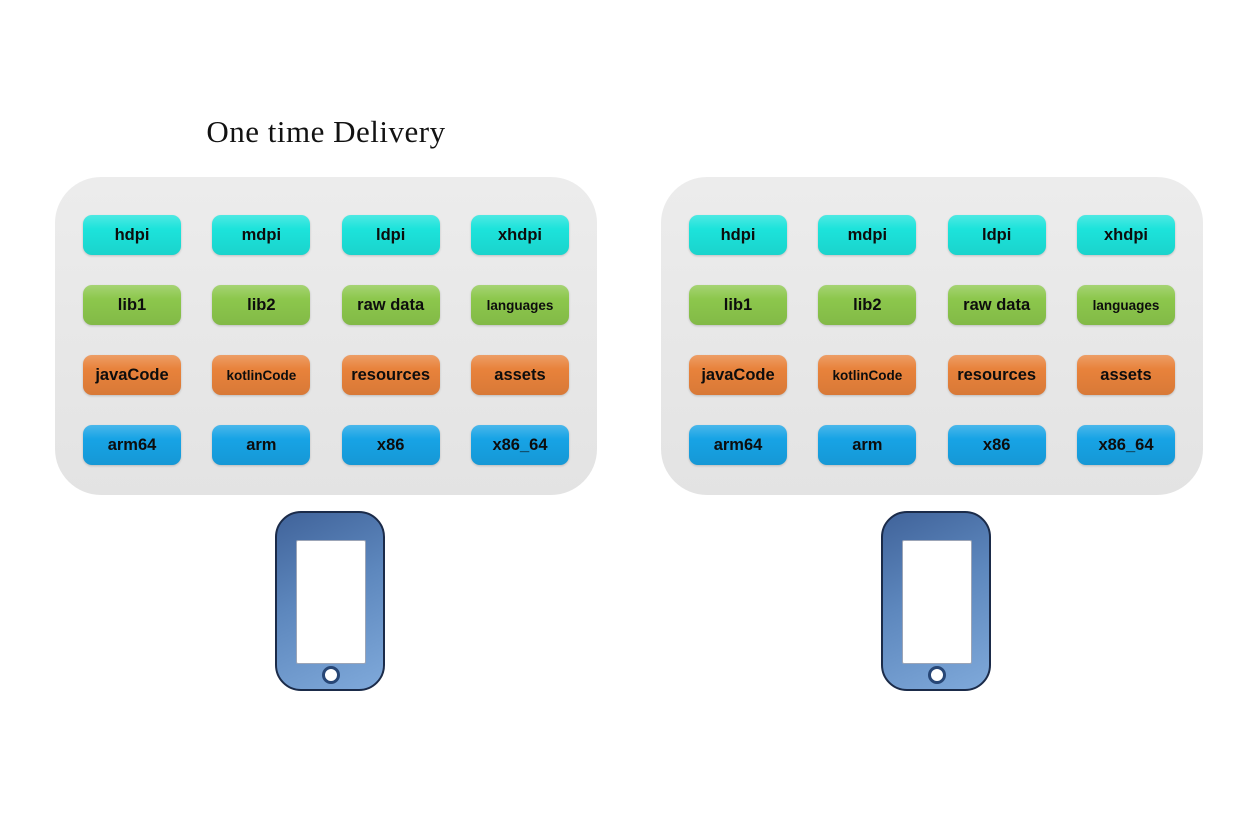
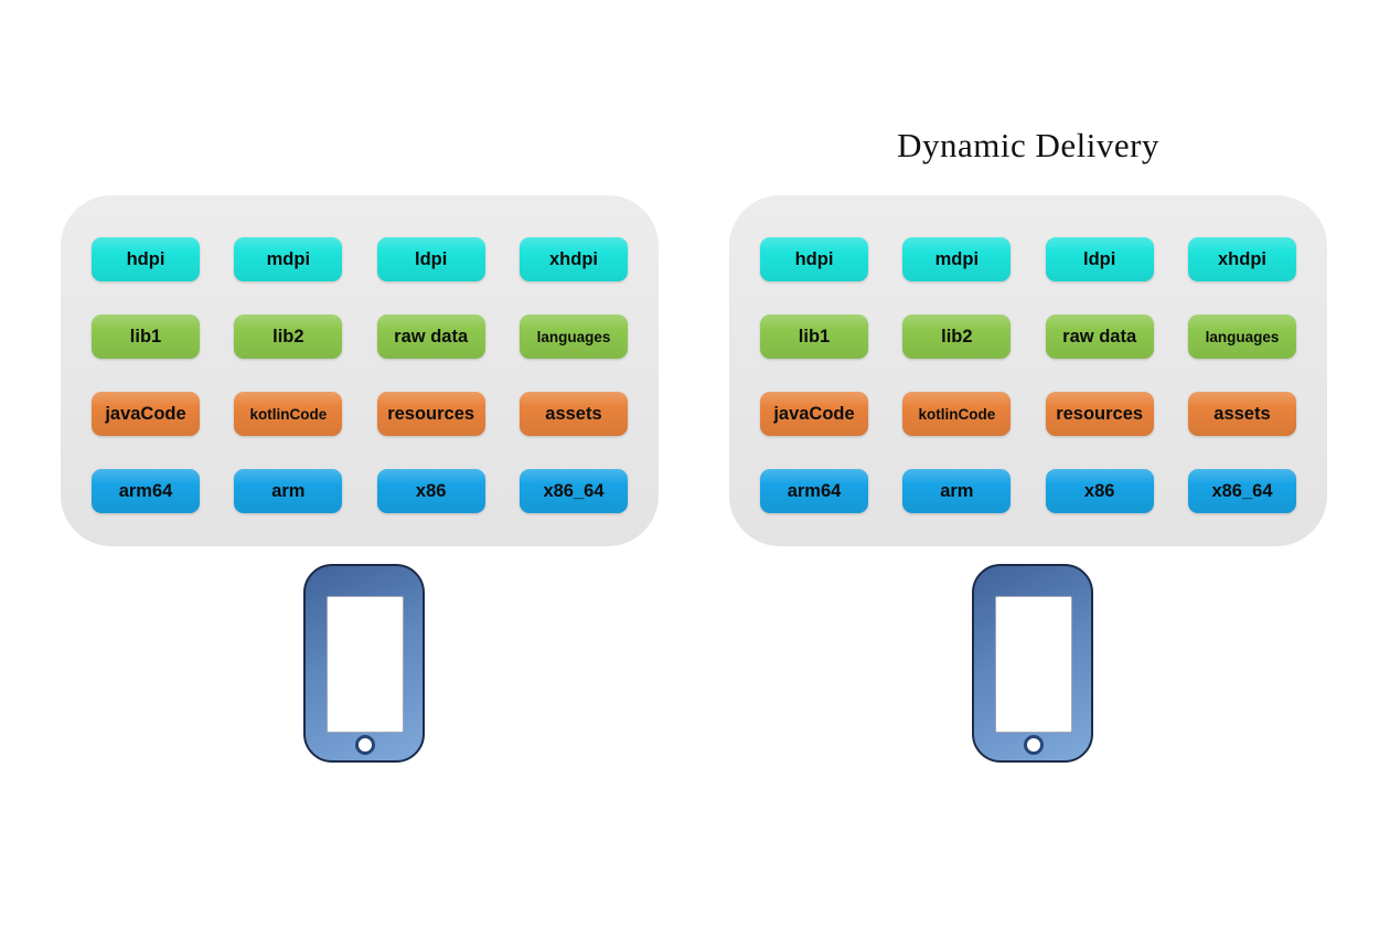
- One time Delivery
  hdpi
  mdpi
  ldpi
  xhdpi
  lib1
  lib2
  raw data
  languages
  javaCode
  kotlinCode
  resources
  assets
  arm64
  arm
  x86
  x86_64
+ Dynamic Delivery
  hdpi
  mdpi
  ldpi
  xhdpi
  lib1
  lib2
  raw data
  languages
  javaCode
  kotlinCode
  resources
  assets
  arm64
  arm
  x86
  x86_64
